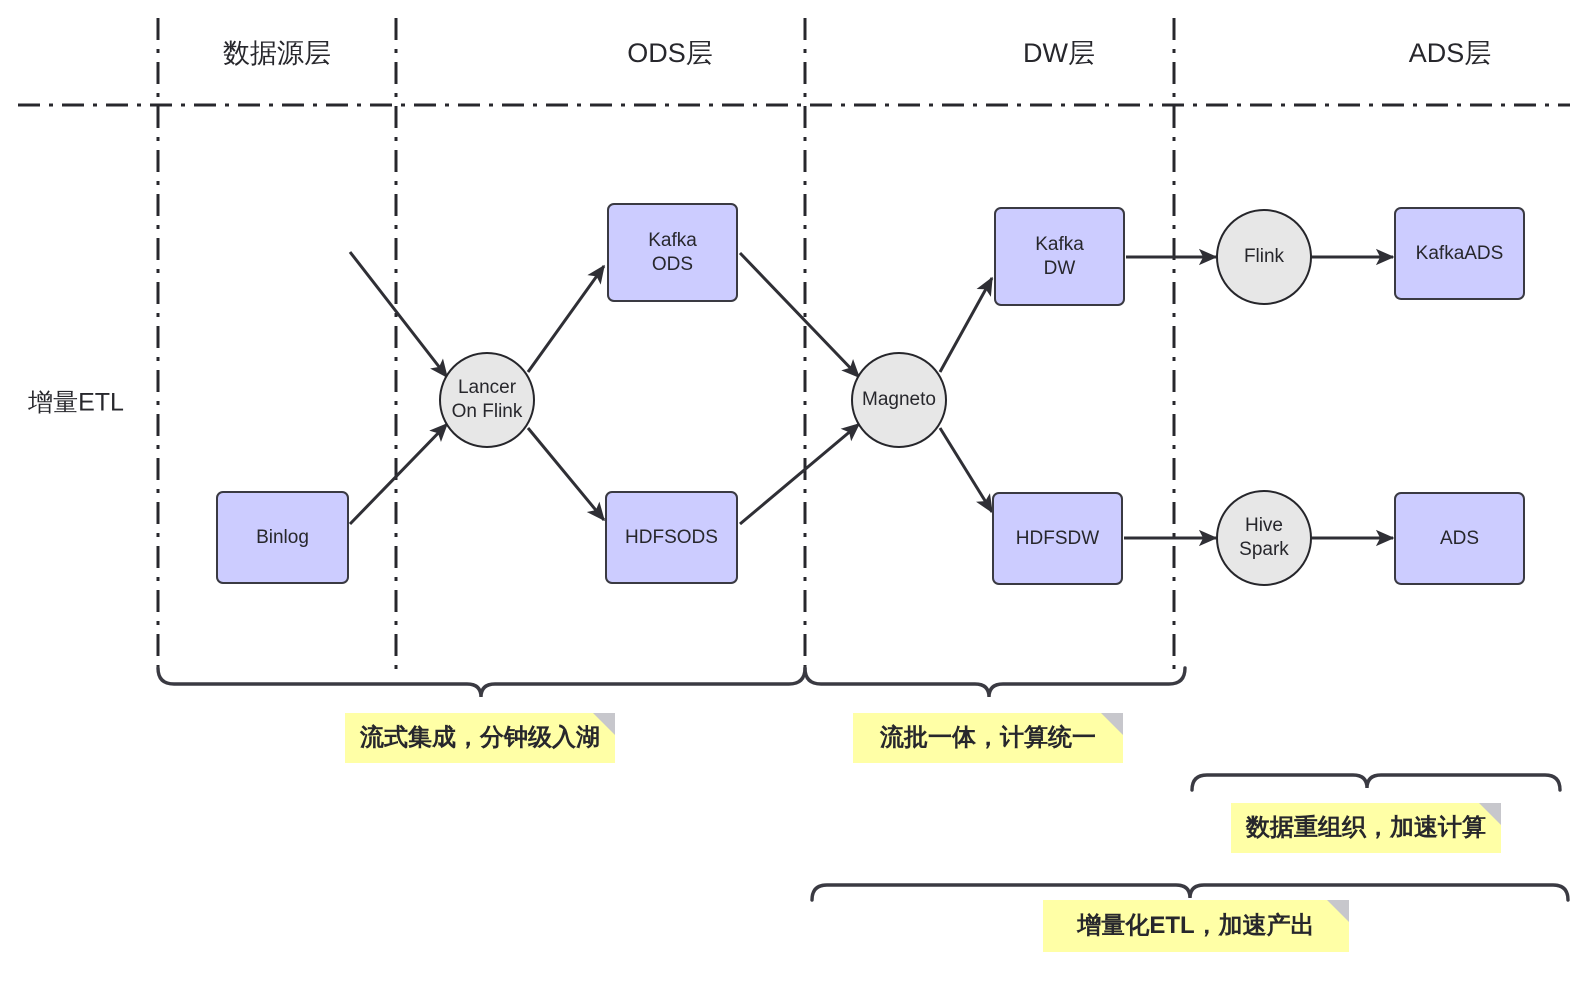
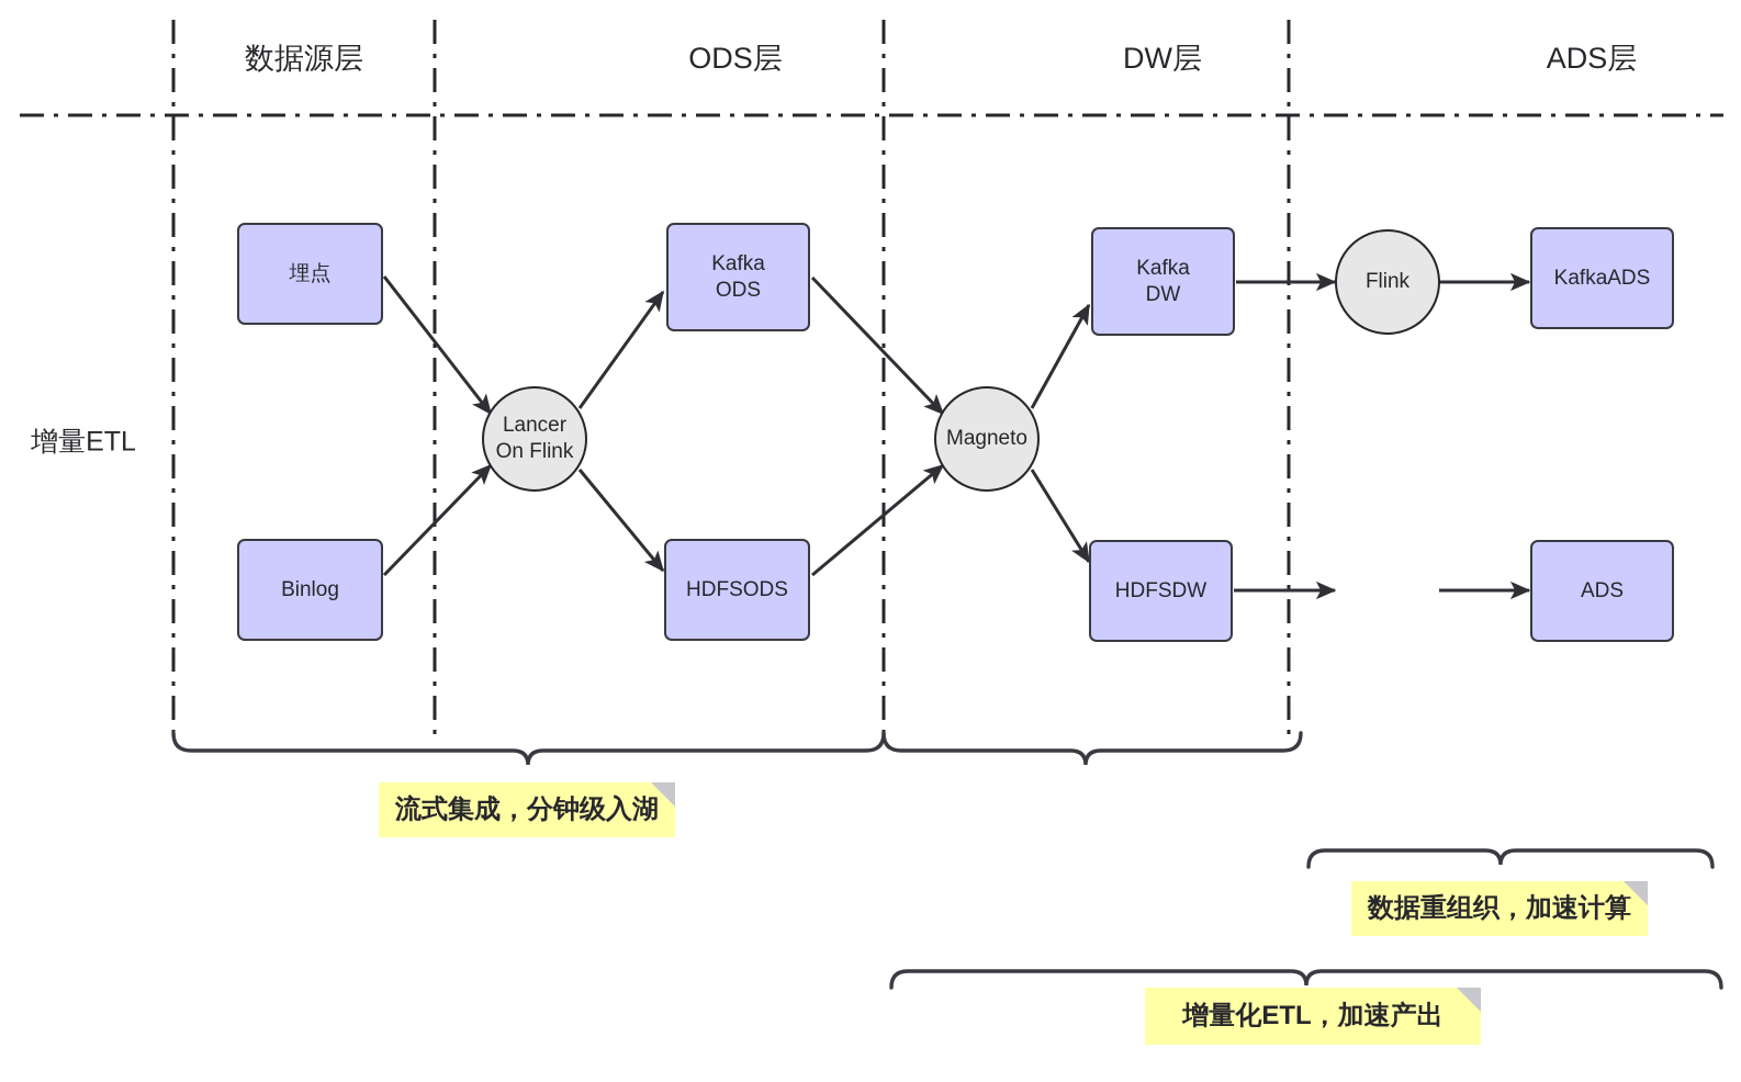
  数据源层
  ODS层
  DW层
  ADS层
  增量ETL
+ 埋点
  Binlog
  Lancer
  On Flink
  Kafka
  ODS
  HDFSODS
  Magneto
  Kafka
  DW
  HDFSDW
  Flink
- Hive
- Spark
  KafkaADS
  ADS
  流式集成，分钟级入湖
- 流批一体，计算统一
  数据重组织，加速计算
  增量化ETL，加速产出
